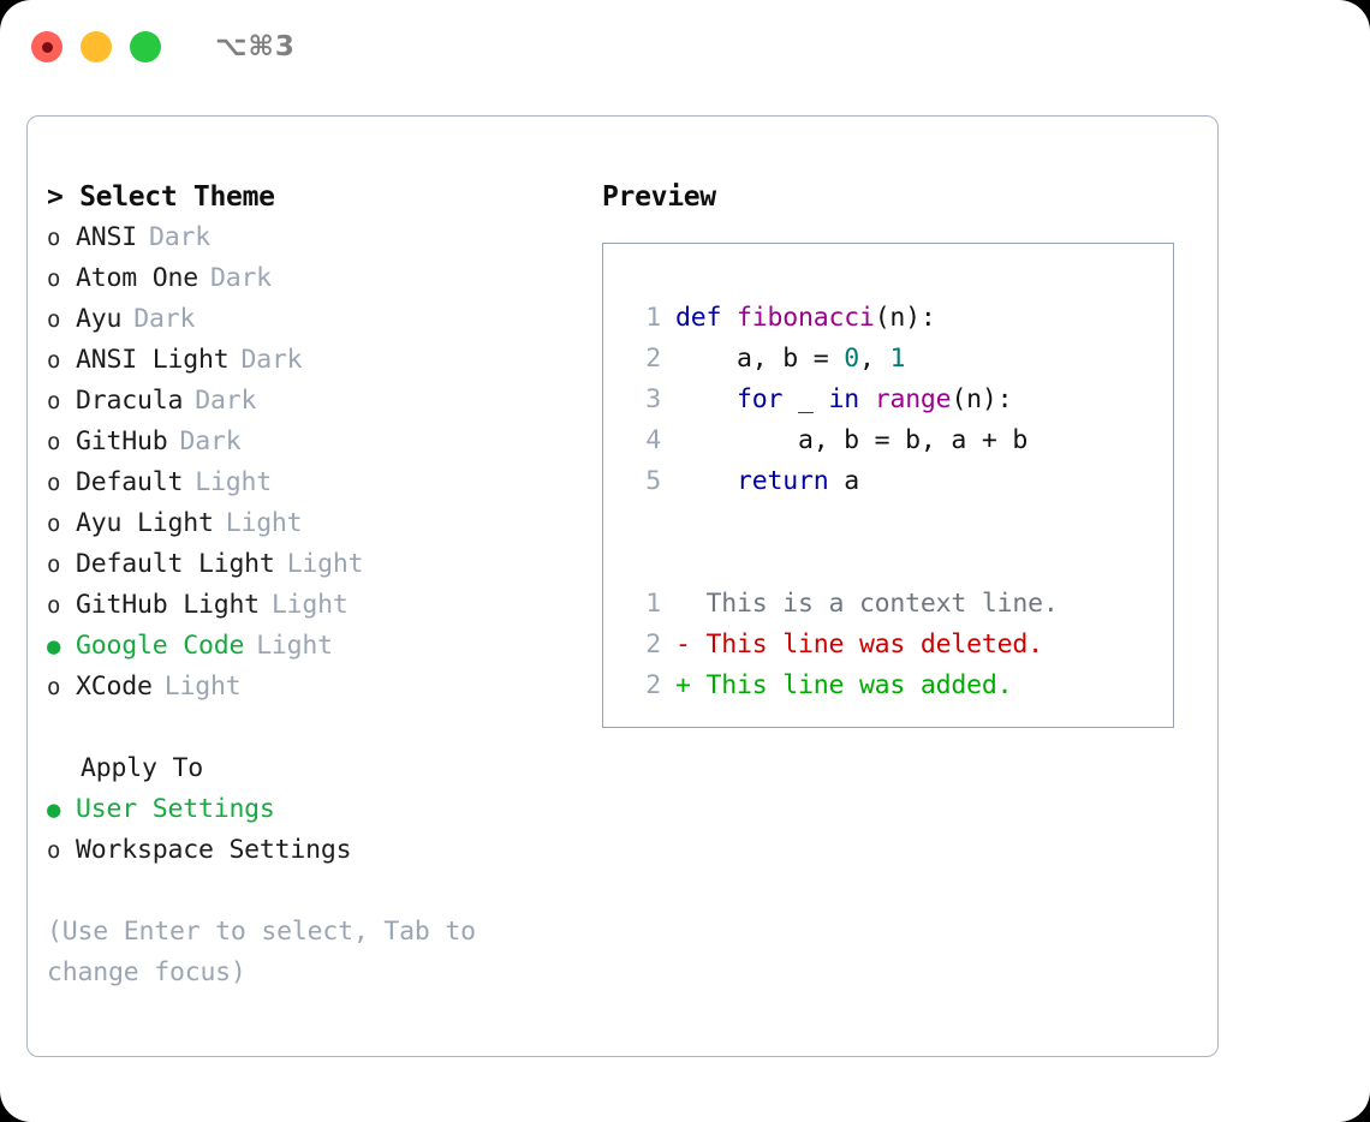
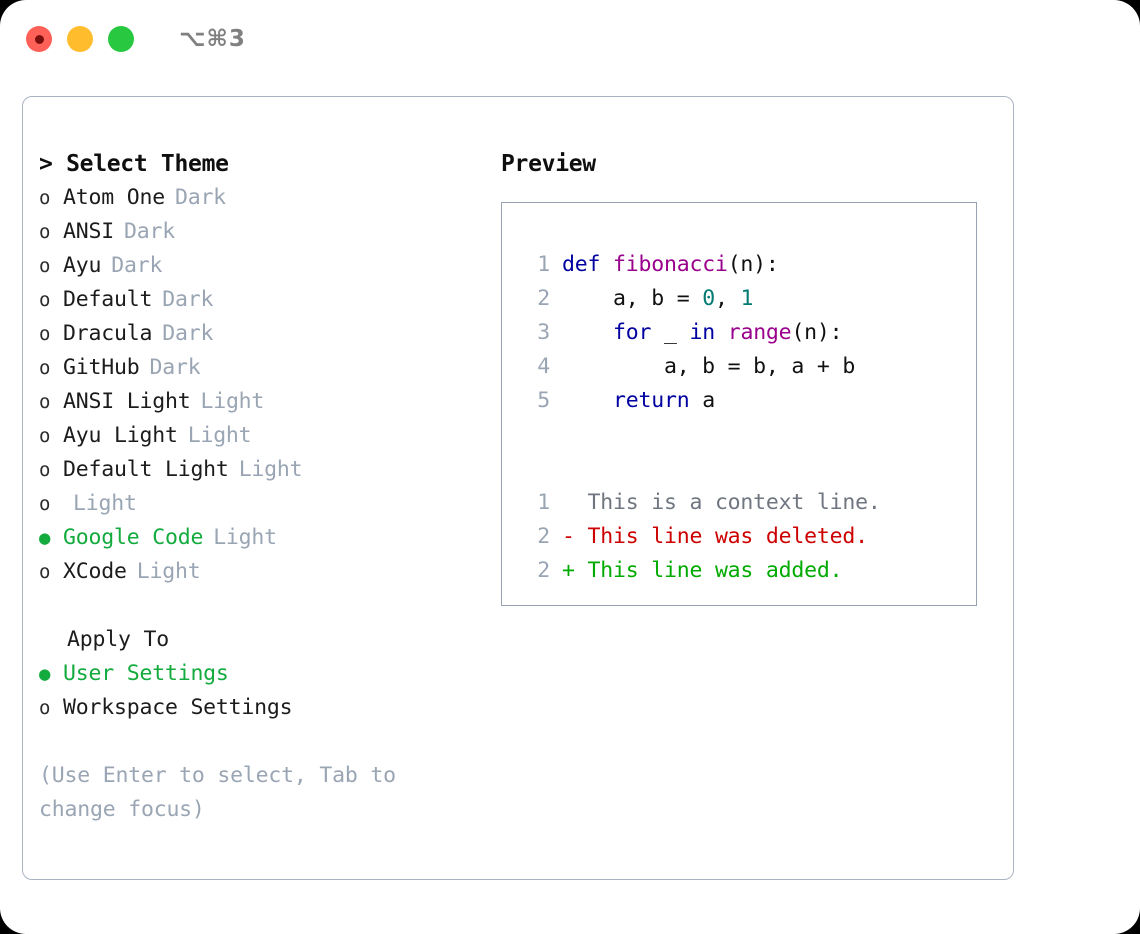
  ⌥⌘3
  > Select Theme
  o
- ANSI
+ Atom One
  Dark
  o
- Atom One
+ ANSI
  Dark
  o
  Ayu
  Dark
  o
- ANSI Light
+ Default
  Dark
  o
  Dracula
  Dark
  o
  GitHub
  Dark
  o
- Default
+ ANSI Light
  Light
  o
  Ayu Light
  Light
  o
  Default Light
  Light
  o
- GitHub Light
  Light
  ●
  Google Code
  Light
  o
  XCode
  Light
  Apply To
  ●
  User Settings
  o
  Workspace Settings
  (Use Enter to select, Tab to change focus)
  Preview
  1
  def fibonacci(n):
  2
  a, b = 0, 1
  3
  for _ in range(n):
  4
  a, b = b, a + b
  5
  return a
  1
  This is a context line.
  2
  -
  This line was deleted.
  2
  +
  This line was added.
